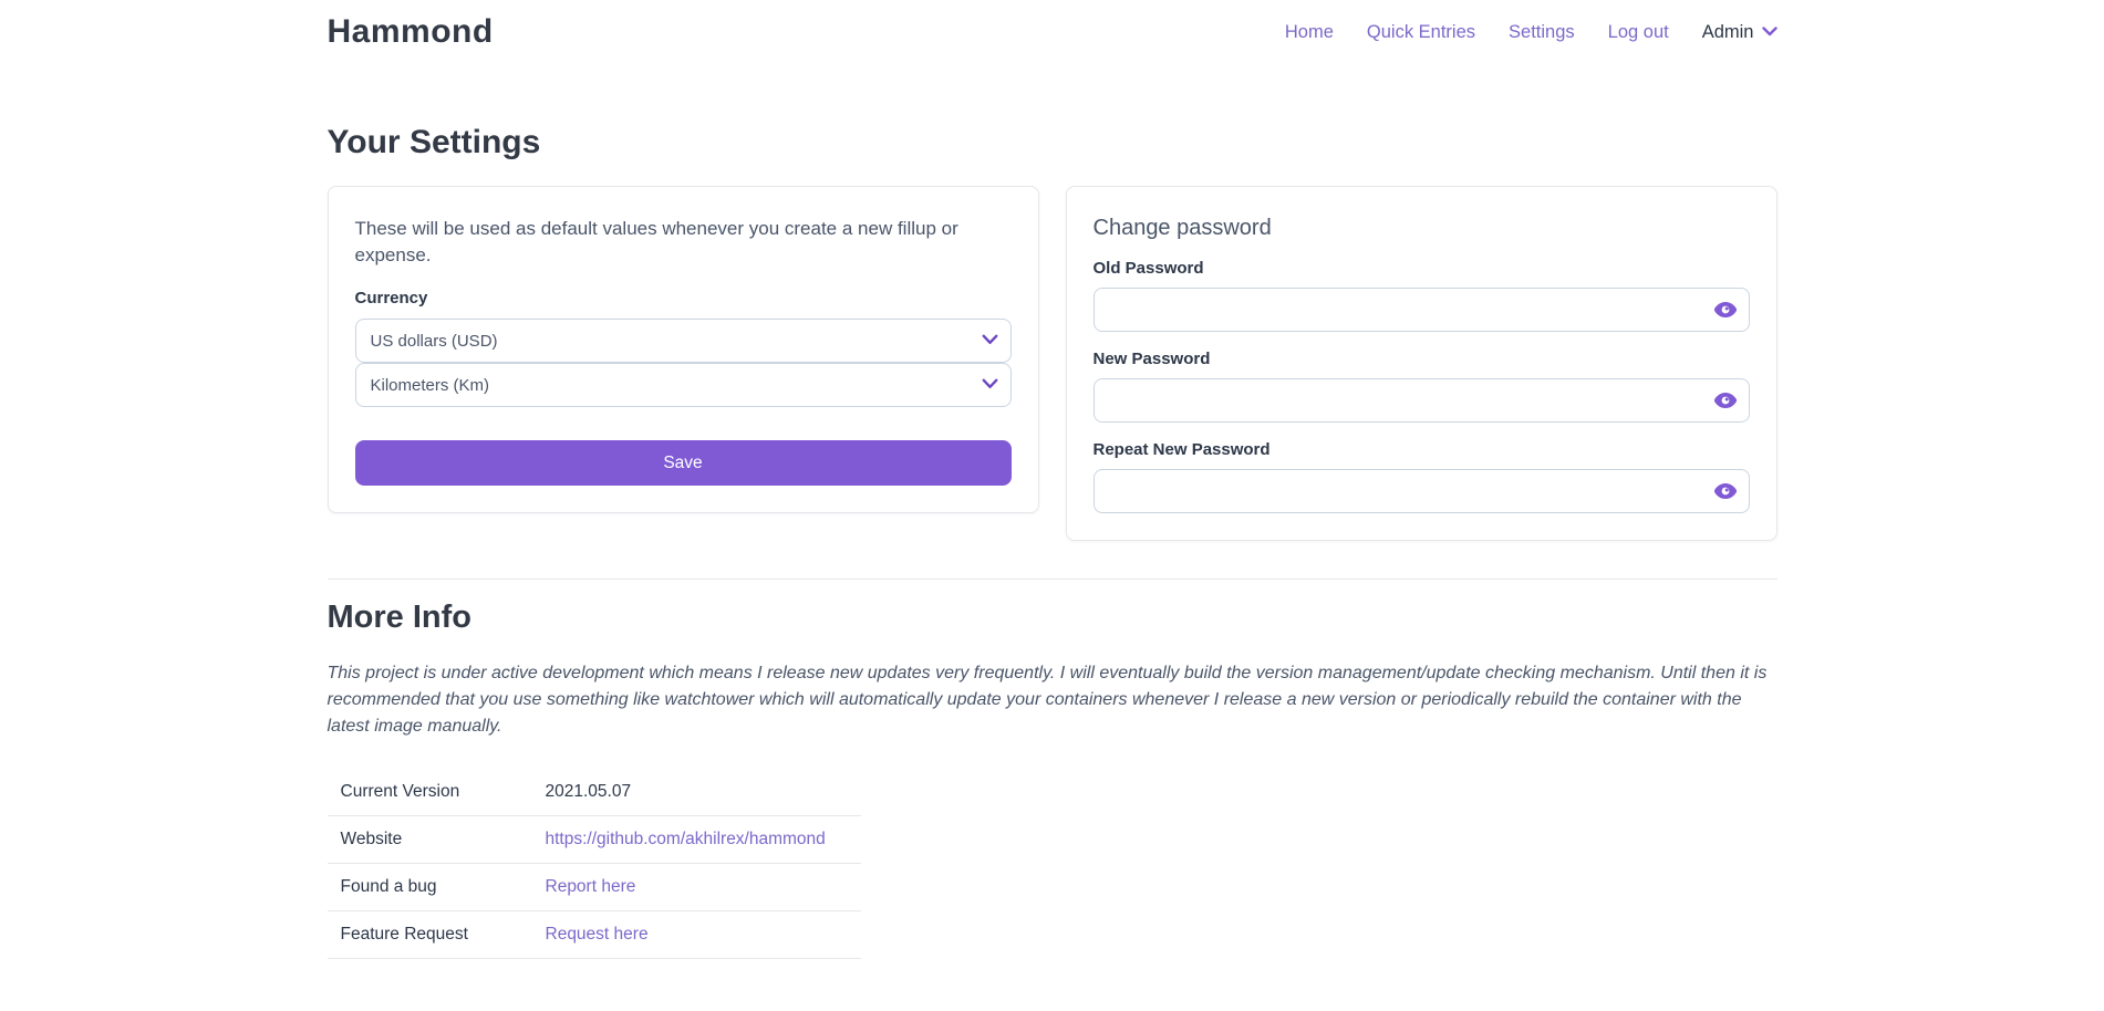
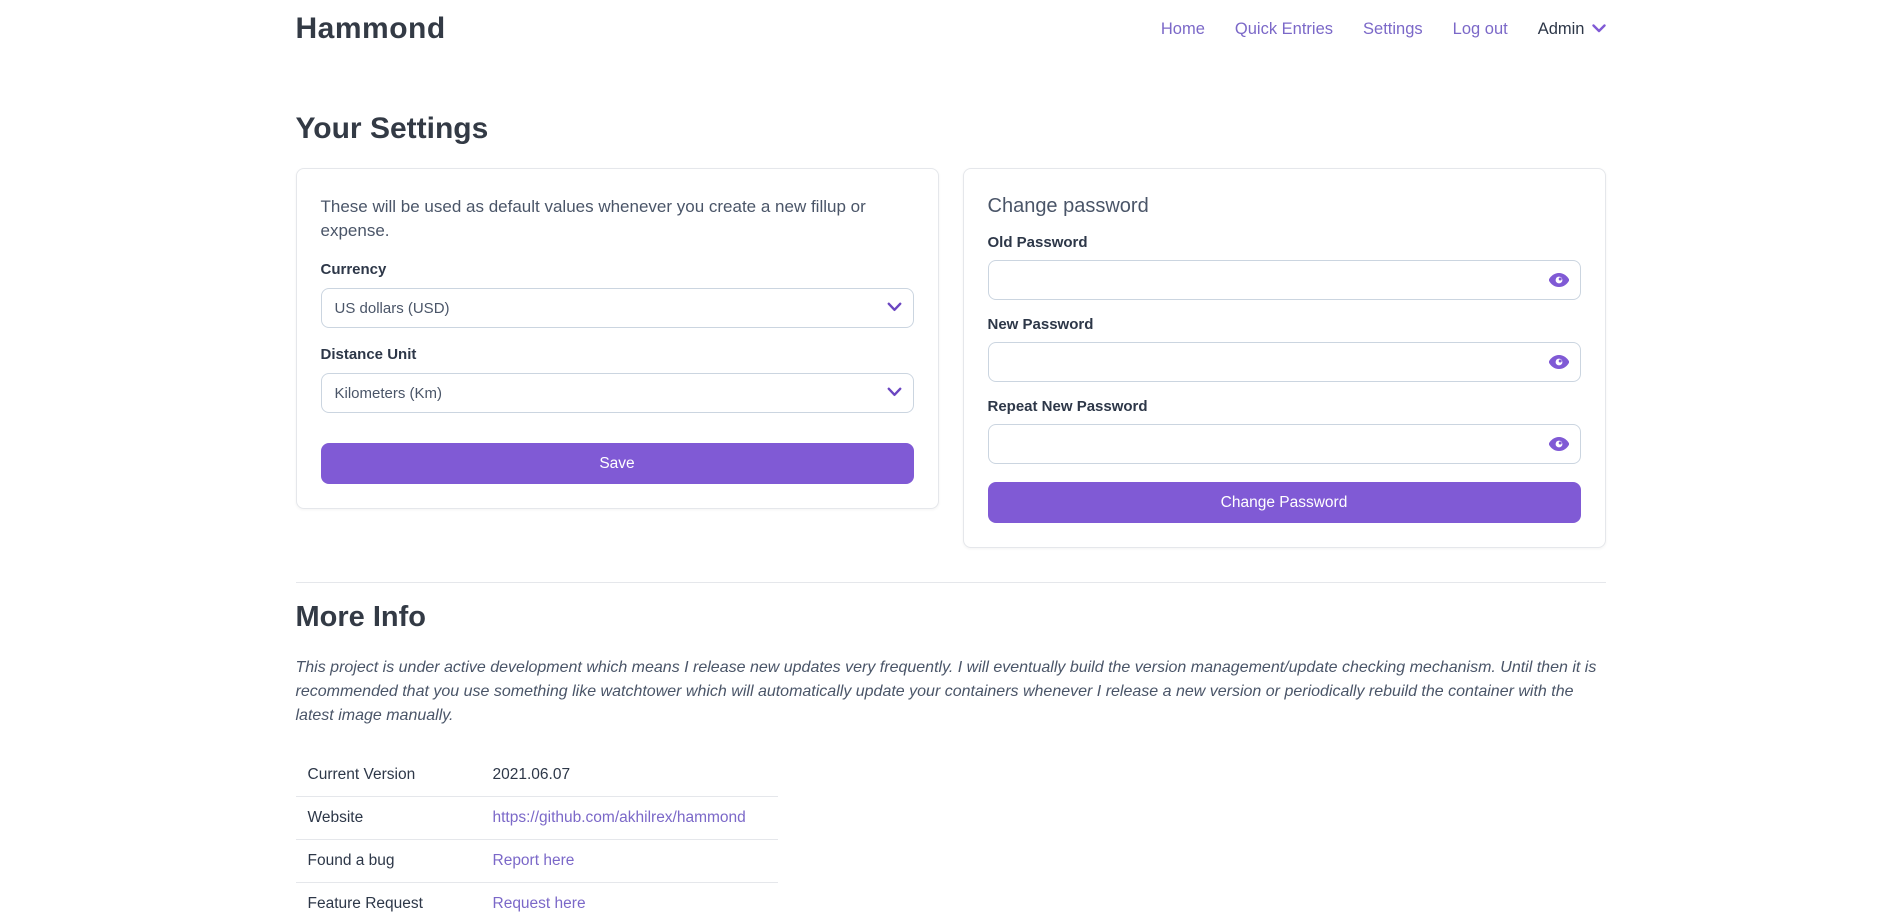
  Hammond
  Home
  Quick Entries
  Settings
  Log out
  Admin
  Your Settings
  These will be used as default values whenever you create a new fillup or expense.
  Currency
  US dollars (USD)
+ Distance Unit
  Kilometers (Km)
  Save
  Change password
  Old Password
  New Password
  Repeat New Password
+ Change Password
  More Info
  This project is under active development which means I release new updates very frequently. I will eventually build the version management/update checking mechanism. Until then it is recommended that you use something like watchtower which will automatically update your containers whenever I release a new version or periodically rebuild the container with the latest image manually.
- Current Version	2021.05.07
+ Current Version	2021.06.07
  Website	https://github.com/akhilrex/hammond
  Found a bug	Report here
  Feature Request	Request here
